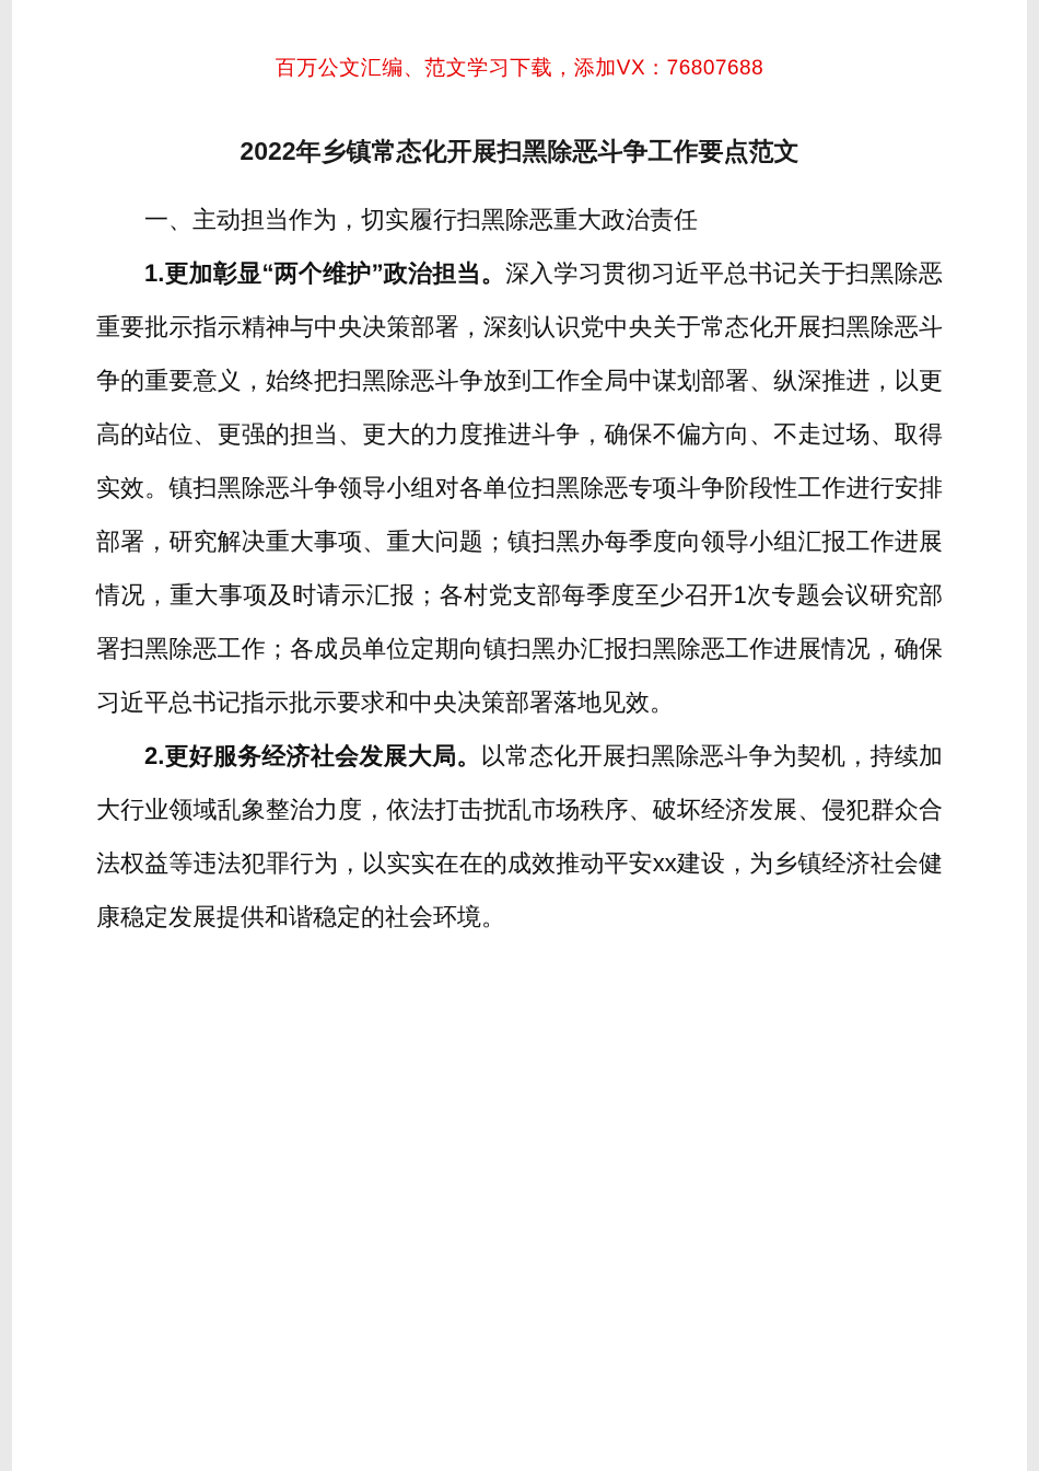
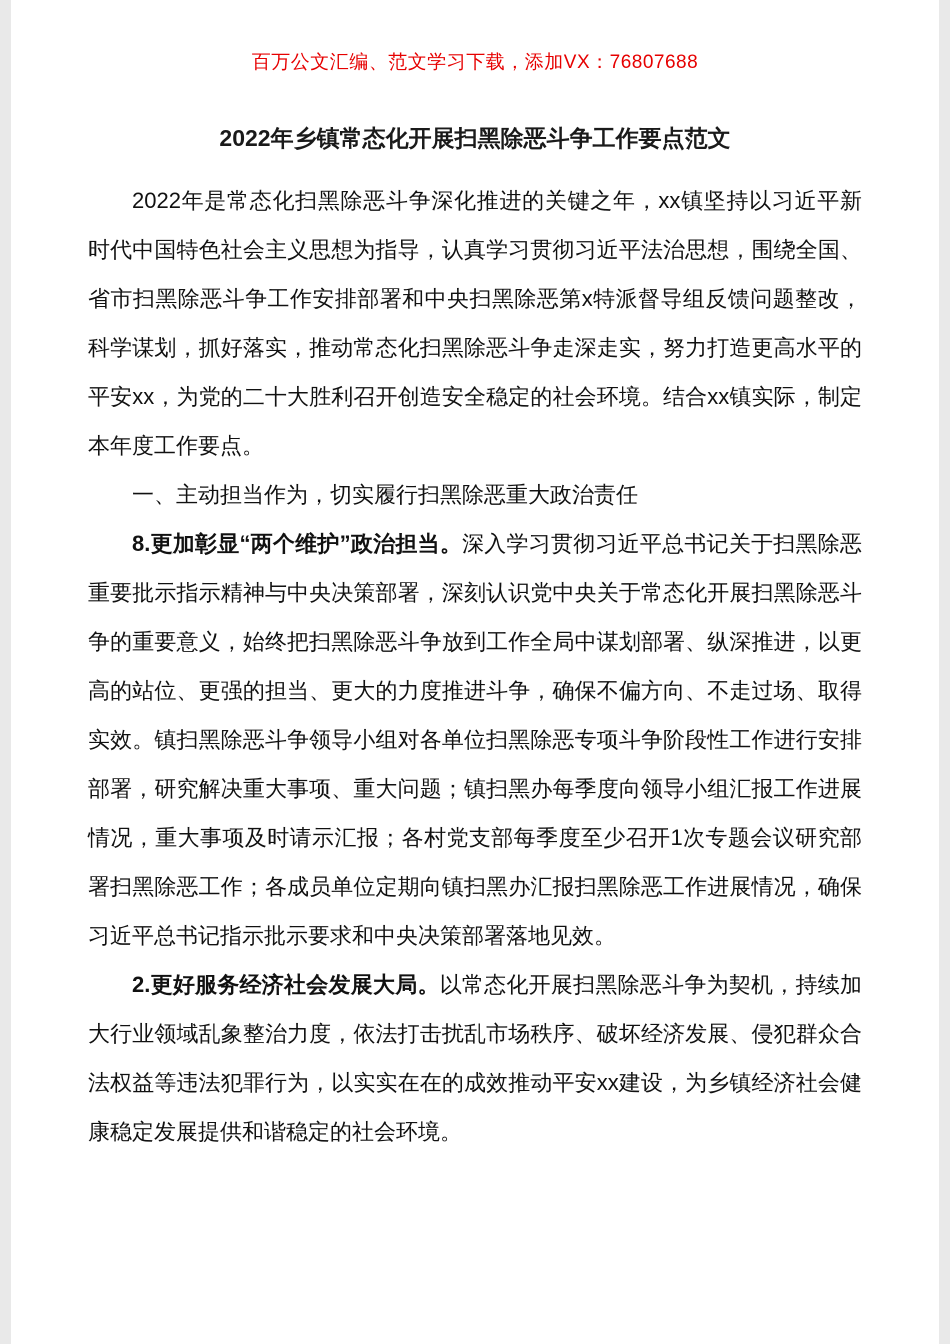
  百万公文汇编、范文学习下载，添加VX：76807688
  2022年乡镇常态化开展扫黑除恶斗争工作要点范文
+ 2022年是常态化扫黑除恶斗争深化推进的关键之年，xx镇坚持以习近平新时代中国特色社会主义思想为指导，认真学习贯彻习近平法治思想，围绕全国、省市扫黑除恶斗争工作安排部署和中央扫黑除恶第x特派督导组反馈问题整改，科学谋划，抓好落实，推动常态化扫黑除恶斗争走深走实，努力打造更高水平的平安xx，为党的二十大胜利召开创造安全稳定的社会环境。结合xx镇实际，制定本年度工作要点。
  一、主动担当作为，切实履行扫黑除恶重大政治责任
- 1.更加彰显“两个维护”政治担当。深入学习贯彻习近平总书记关于扫黑除恶重要批示指示精神与中央决策部署，深刻认识党中央关于常态化开展扫黑除恶斗争的重要意义，始终把扫黑除恶斗争放到工作全局中谋划部署、纵深推进，以更高的站位、更强的担当、更大的力度推进斗争，确保不偏方向、不走过场、取得实效。镇扫黑除恶斗争领导小组对各单位扫黑除恶专项斗争阶段性工作进行安排部署，研究解决重大事项、重大问题；镇扫黑办每季度向领导小组汇报工作进展情况，重大事项及时请示汇报；各村党支部每季度至少召开1次专题会议研究部署扫黑除恶工作；各成员单位定期向镇扫黑办汇报扫黑除恶工作进展情况，确保习近平总书记指示批示要求和中央决策部署落地见效。
+ 8.更加彰显“两个维护”政治担当。深入学习贯彻习近平总书记关于扫黑除恶重要批示指示精神与中央决策部署，深刻认识党中央关于常态化开展扫黑除恶斗争的重要意义，始终把扫黑除恶斗争放到工作全局中谋划部署、纵深推进，以更高的站位、更强的担当、更大的力度推进斗争，确保不偏方向、不走过场、取得实效。镇扫黑除恶斗争领导小组对各单位扫黑除恶专项斗争阶段性工作进行安排部署，研究解决重大事项、重大问题；镇扫黑办每季度向领导小组汇报工作进展情况，重大事项及时请示汇报；各村党支部每季度至少召开1次专题会议研究部署扫黑除恶工作；各成员单位定期向镇扫黑办汇报扫黑除恶工作进展情况，确保习近平总书记指示批示要求和中央决策部署落地见效。
  2.更好服务经济社会发展大局。以常态化开展扫黑除恶斗争为契机，持续加大行业领域乱象整治力度，依法打击扰乱市场秩序、破坏经济发展、侵犯群众合法权益等违法犯罪行为，以实实在在的成效推动平安xx建设，为乡镇经济社会健康稳定发展提供和谐稳定的社会环境。
